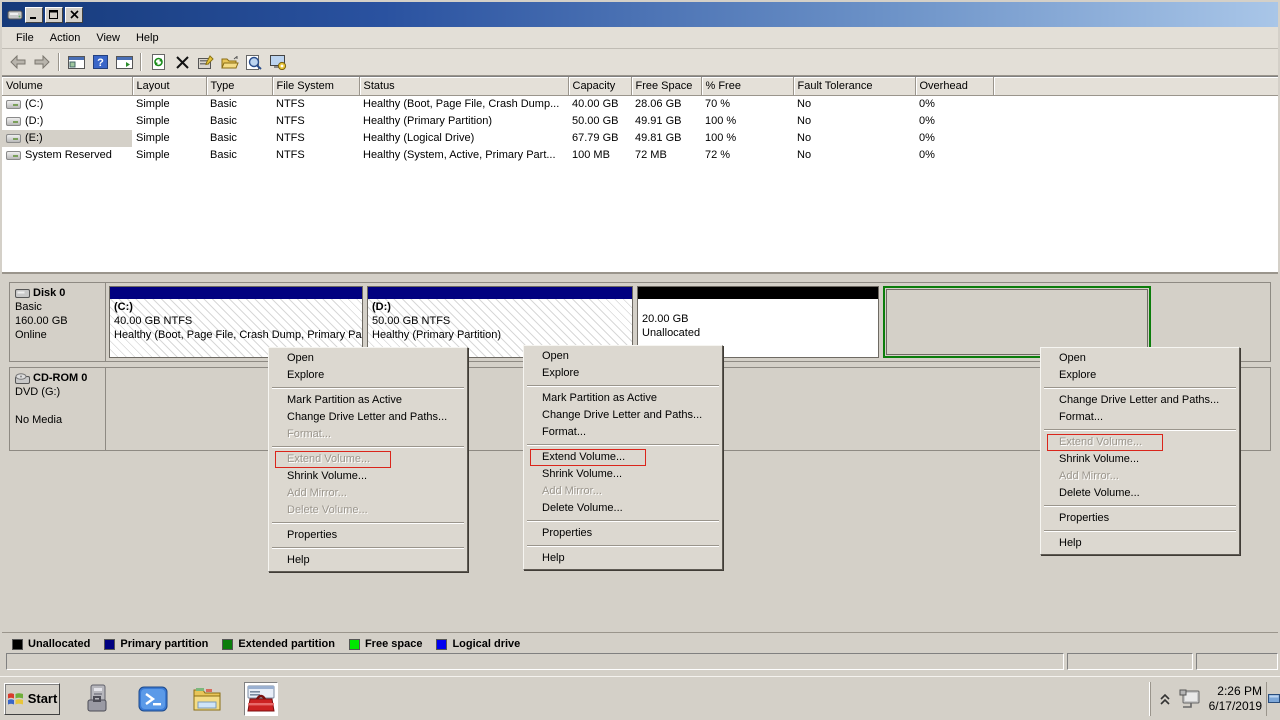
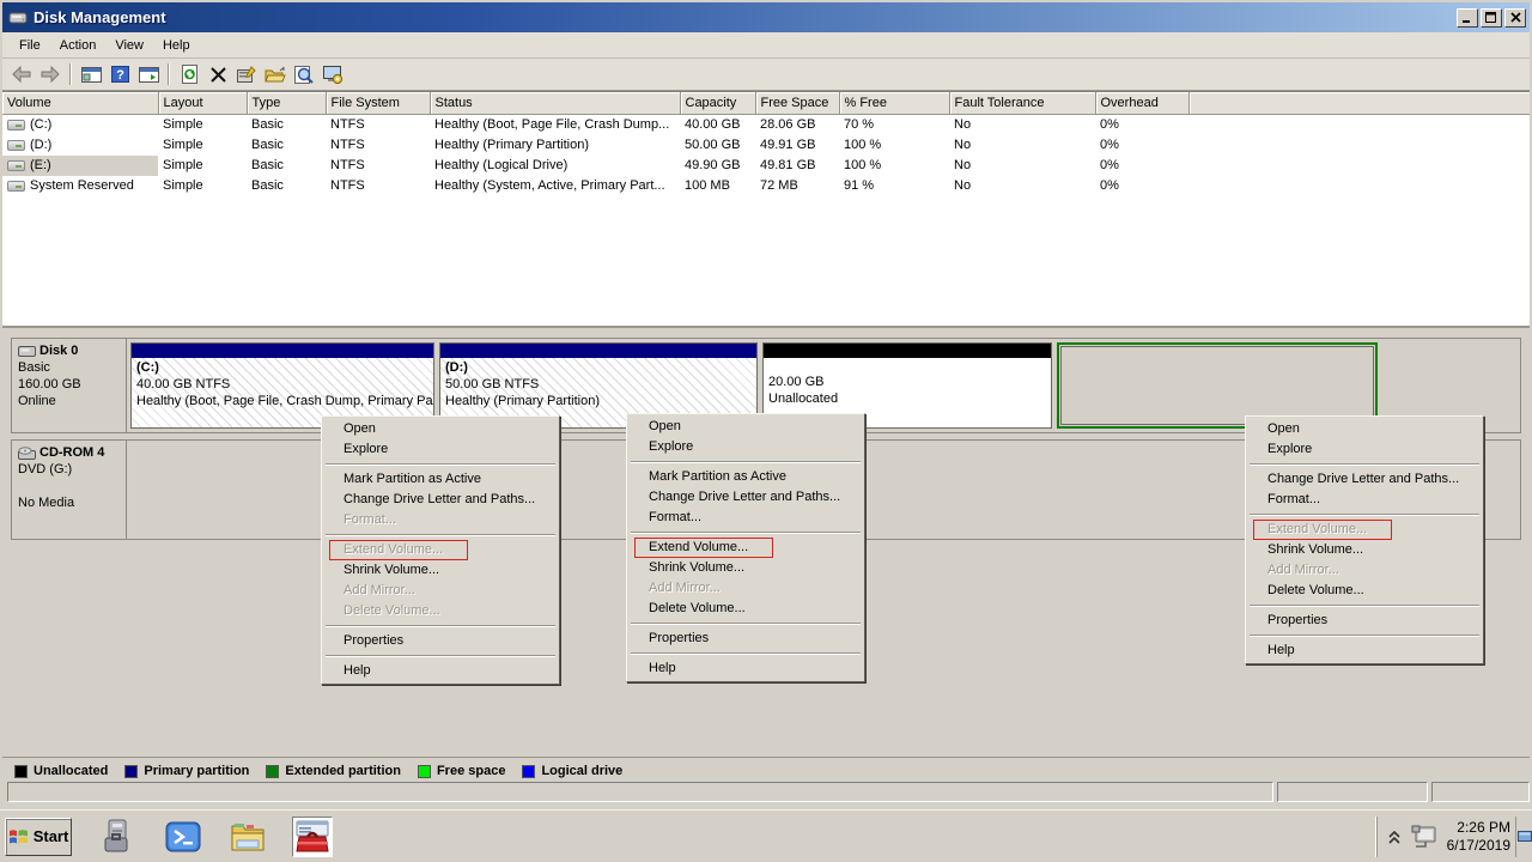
+ Disk Management
  File
  Action
  View
  Help
  ?
  Volume	Layout	Type	File System	Status	Capacity	Free Space	% Free	Fault Tolerance	Overhead
  (C:)		Simple	Basic	NTFS	Healthy (Boot, Page File, Crash Dump...	40.00 GB	28.06 GB	70 %	No	0%
  (D:)		Simple	Basic	NTFS	Healthy (Primary Partition)	50.00 GB	49.91 GB	100 %	No	0%
- (E:)		Simple	Basic	NTFS	Healthy (Logical Drive)	67.79 GB	49.81 GB	100 %	No	0%
+ (E:)		Simple	Basic	NTFS	Healthy (Logical Drive)	49.90 GB	49.81 GB	100 %	No	0%
- System Reserved		Simple	Basic	NTFS	Healthy (System, Active, Primary Part...	100 MB	72 MB	72 %	No	0%
+ System Reserved		Simple	Basic	NTFS	Healthy (System, Active, Primary Part...	100 MB	72 MB	91 %	No	0%
  Disk 0
  Basic
  160.00 GB
  Online
  (C:)
  40.00 GB NTFS
  Healthy (Boot, Page File, Crash Dump, Primary Pa
  (D:)
  50.00 GB NTFS
  Healthy (Primary Partition)
  20.00 GB
  Unallocated
- CD-ROM 0
+ CD-ROM 4
  DVD (G:)
  No Media
  Unallocated
  Primary partition
  Extended partition
  Free space
  Logical drive
  Open
  Explore
  Mark Partition as Active
  Change Drive Letter and Paths...
  Format...
  Extend Volume...
  Shrink Volume...
  Add Mirror...
  Delete Volume...
  Properties
  Help
  Open
  Explore
  Mark Partition as Active
  Change Drive Letter and Paths...
  Format...
  Extend Volume...
  Shrink Volume...
  Add Mirror...
  Delete Volume...
  Properties
  Help
  Open
  Explore
  Change Drive Letter and Paths...
  Format...
  Extend Volume...
  Shrink Volume...
  Add Mirror...
  Delete Volume...
  Properties
  Help
  Start
  2:26 PM
  6/17/2019
